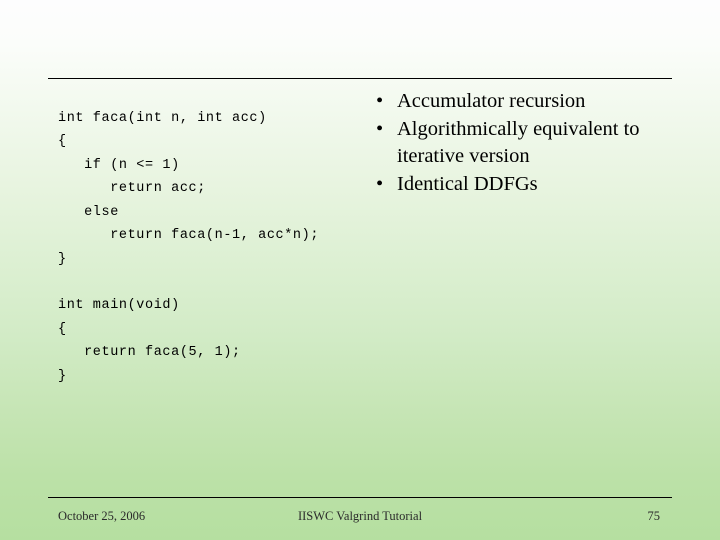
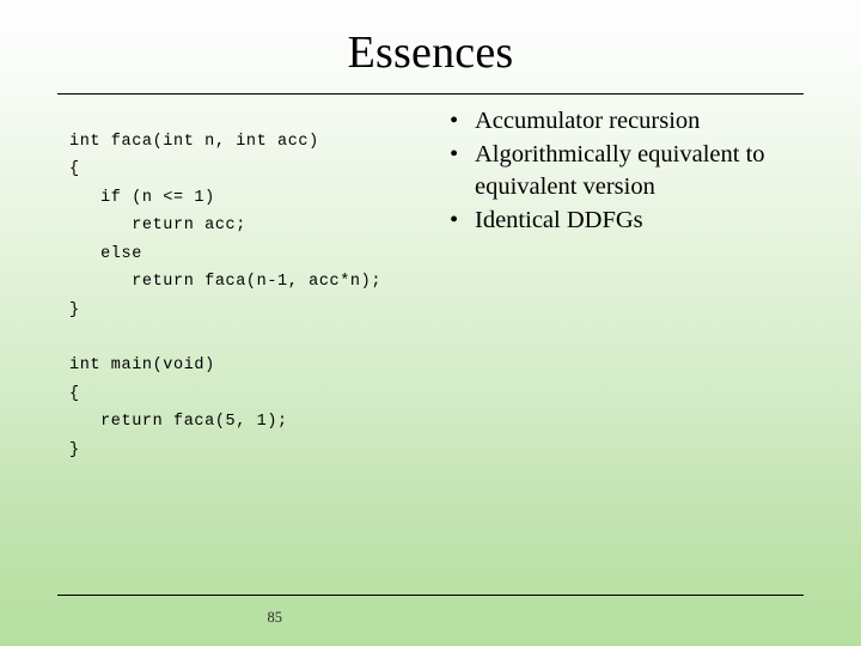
+ Essences
  int faca(int n, int acc)
  {
  if (n <= 1)
  return acc;
  else
  return faca(n-1, acc*n);
  }
  int main(void)
  {
  return faca(5, 1);
  }
  •
  Accumulator recursion
  •
- Algorithmically equivalent to iterative version
+ Algorithmically equivalent to equivalent version
  •
  Identical DDFGs
- October 25, 2006
- IISWC Valgrind Tutorial
- 75
+ 85
